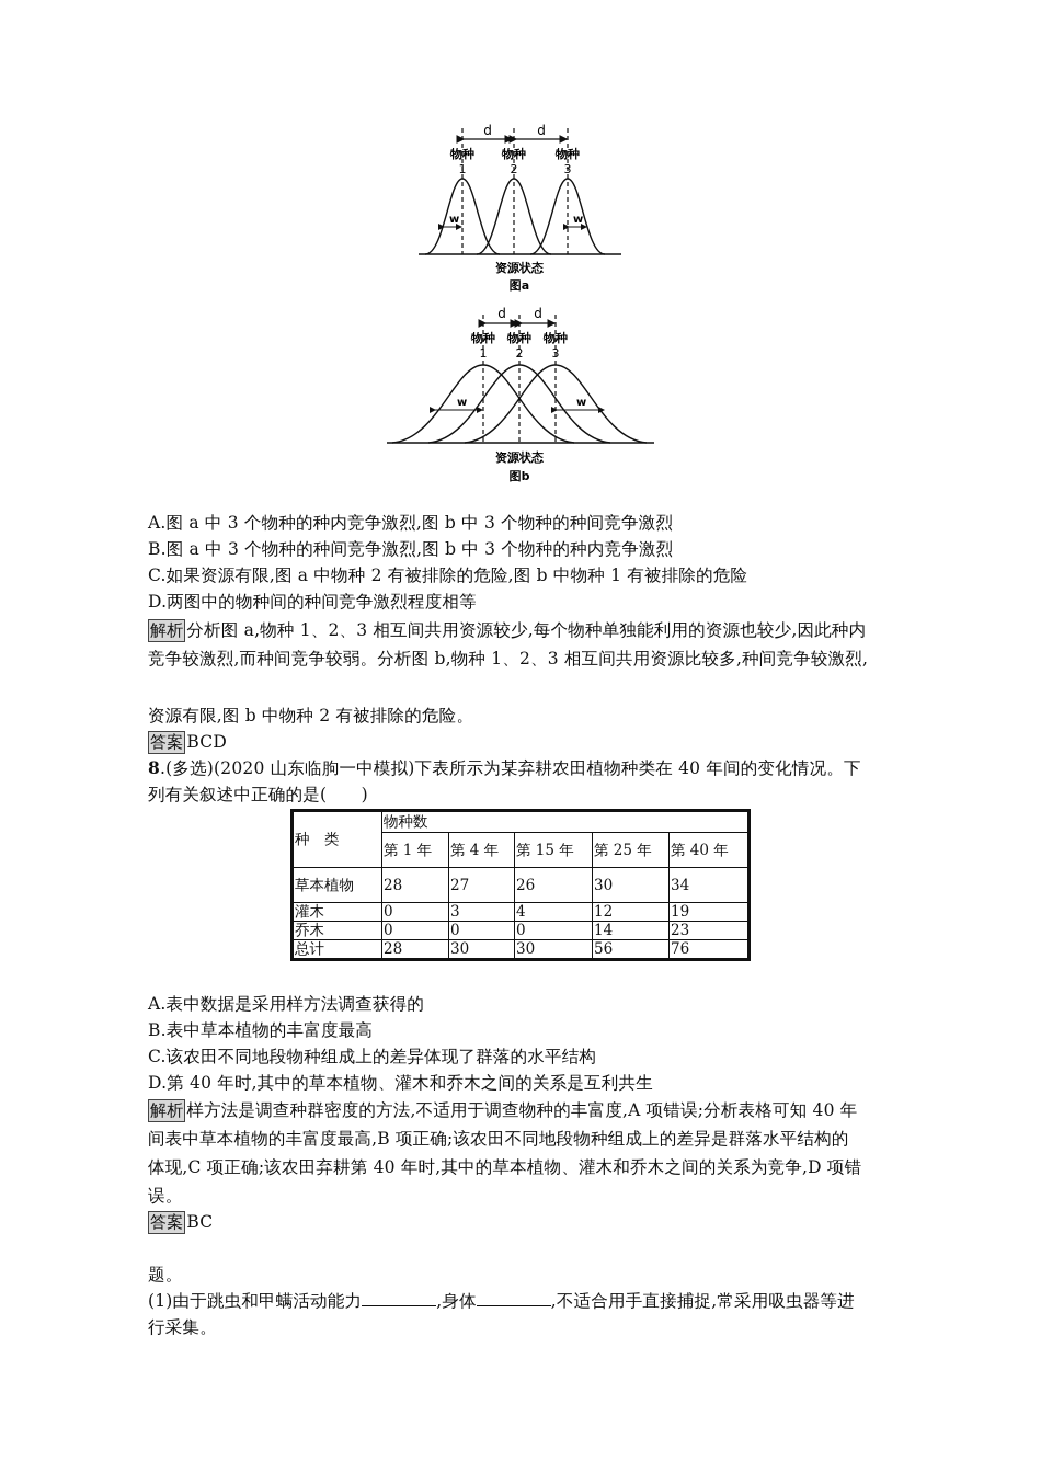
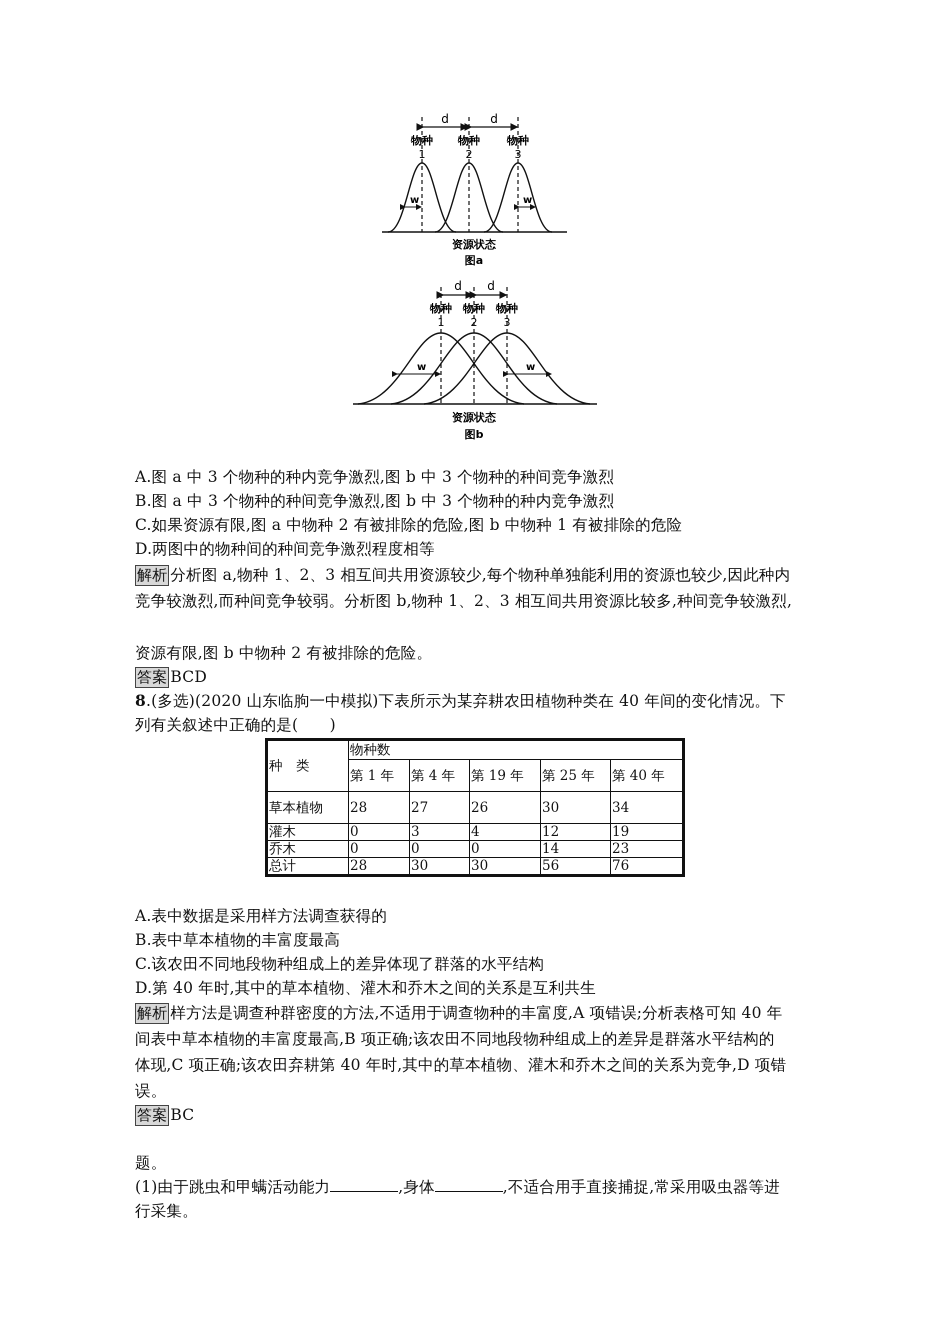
  d
  d
  物种
  物种
  物种
  w
  w
  资源状态
  图a
  d
  d
  物种
  物种
  物种
  w
  w
  资源状态
  图b
  A.图 a 中 3 个物种的种内竞争激烈,图 b 中 3 个物种的种间竞争激烈
  B.图 a 中 3 个物种的种间竞争激烈,图 b 中 3 个物种的种内竞争激烈
  C.如果资源有限,图 a 中物种 2 有被排除的危险,图 b 中物种 1 有被排除的危险
  D.两图中的物种间的种间竞争激烈程度相等
  解析 分析图 a,物种 1、2、3 相互间共用资源较少,每个物种单独能利用的资源也较少,因此种内
  竞争较激烈,而种间竞争较弱。分析图 b,物种 1、2、3 相互间共用资源比较多,种间竞争较激烈,
  资源有限,图 b 中物种 2 有被排除的危险。
  答案 BCD
  8.(多选)(2020 山东临朐一中模拟)下表所示为某弃耕农田植物种类在 40 年间的变化情况。下
  列有关叙述中正确的是( )
  种 类	物种数
- 第 1 年	第 4 年	第 15 年	第 25 年	第 40 年
+ 第 1 年	第 4 年	第 19 年	第 25 年	第 40 年
  草本植物	28	27	26	30	34
  灌木	0	3	4	12	19
  乔木	0	0	0	14	23
  总计	28	30	30	56	76
  A.表中数据是采用样方法调查获得的
  B.表中草本植物的丰富度最高
  C.该农田不同地段物种组成上的差异体现了群落的水平结构
  D.第 40 年时,其中的草本植物、灌木和乔木之间的关系是互利共生
  解析 样方法是调查种群密度的方法,不适用于调查物种的丰富度,A 项错误;分析表格可知 40 年
  间表中草本植物的丰富度最高,B 项正确;该农田不同地段物种组成上的差异是群落水平结构的
  体现,C 项正确;该农田弃耕第 40 年时,其中的草本植物、灌木和乔木之间的关系为竞争,D 项错
  误。
  答案 BC
  题。
  (1)由于跳虫和甲螨活动能力 ,身体 ,不适合用手直接捕捉,常采用吸虫器等进
  行采集。
